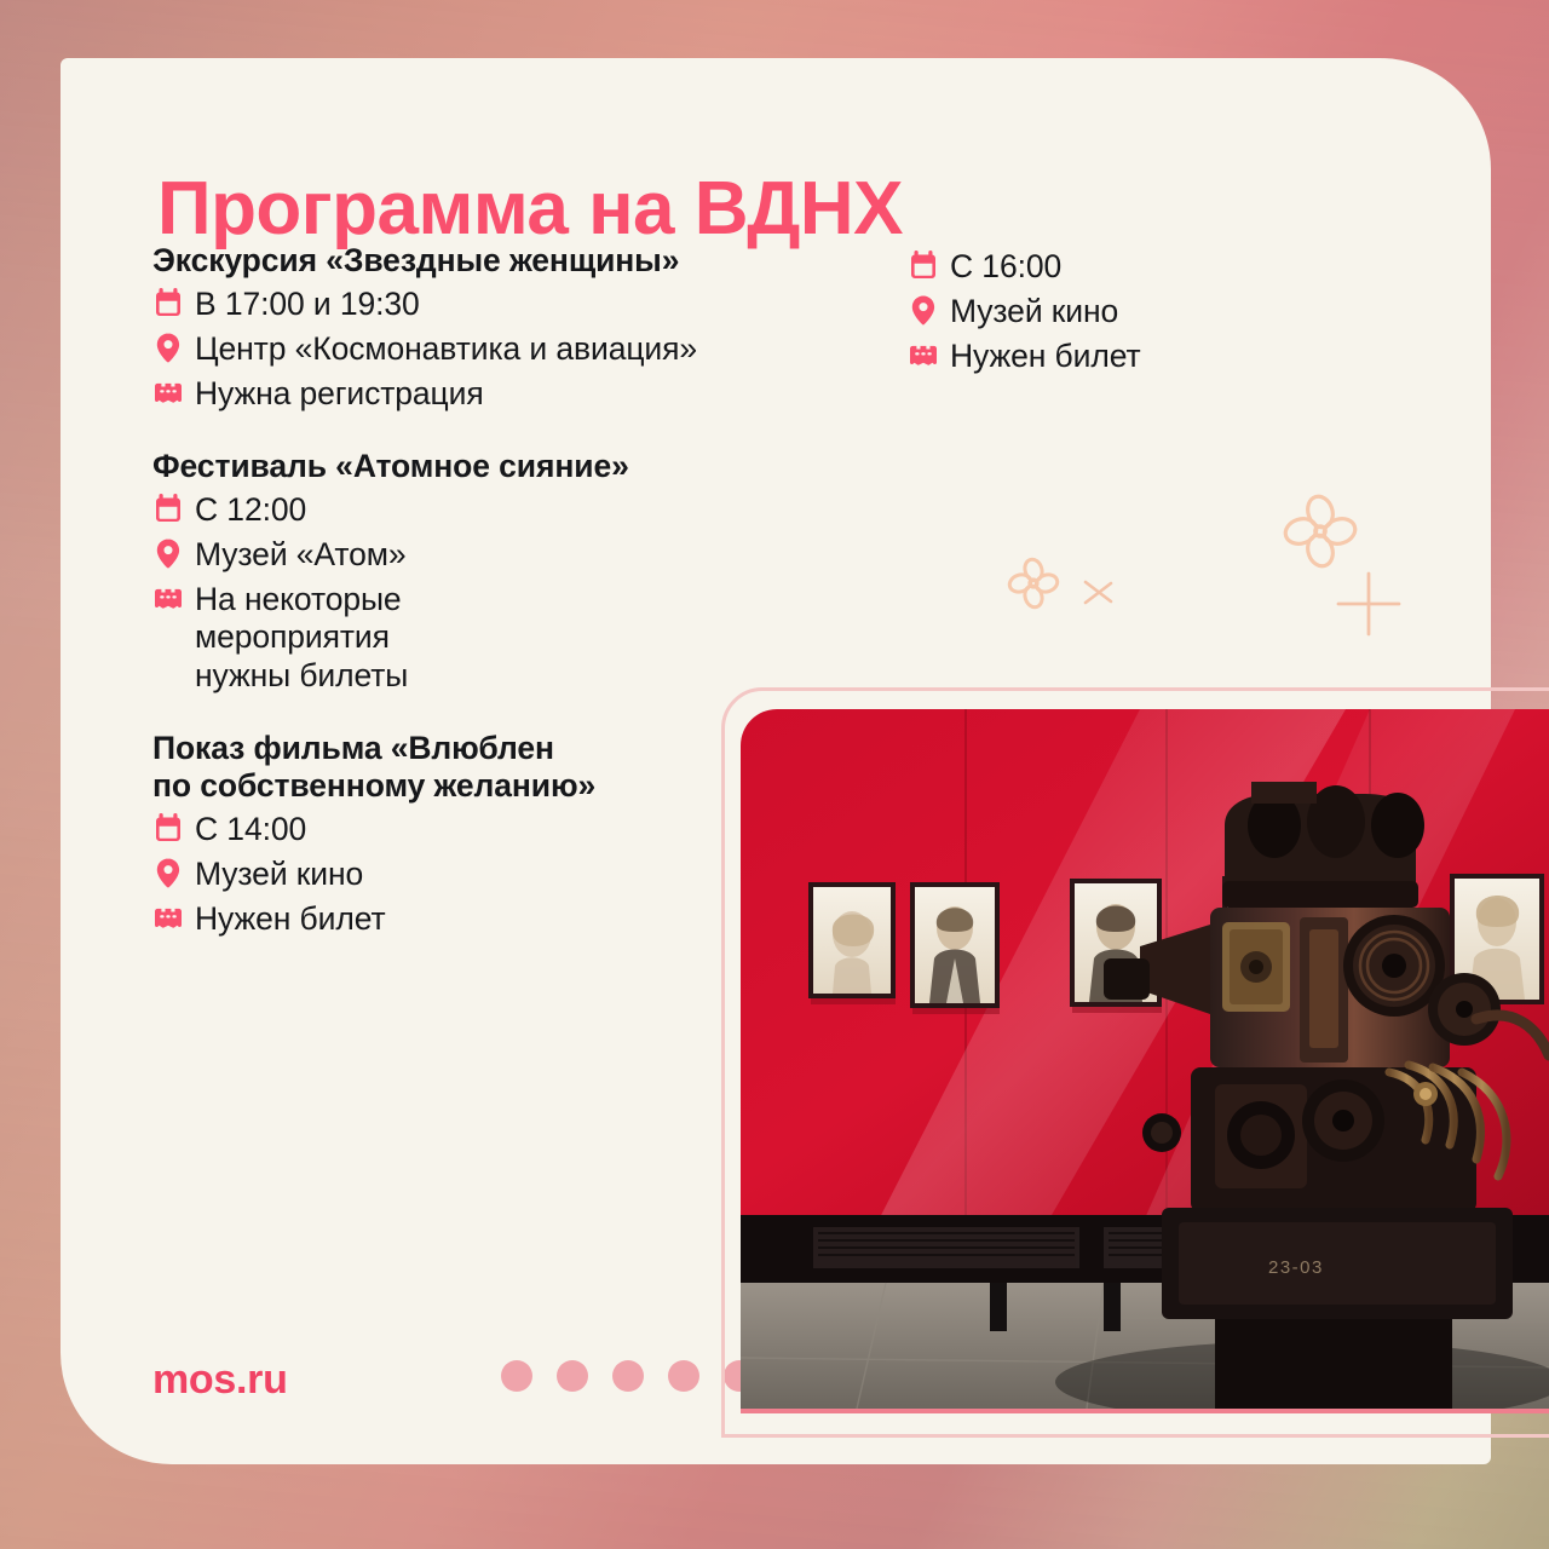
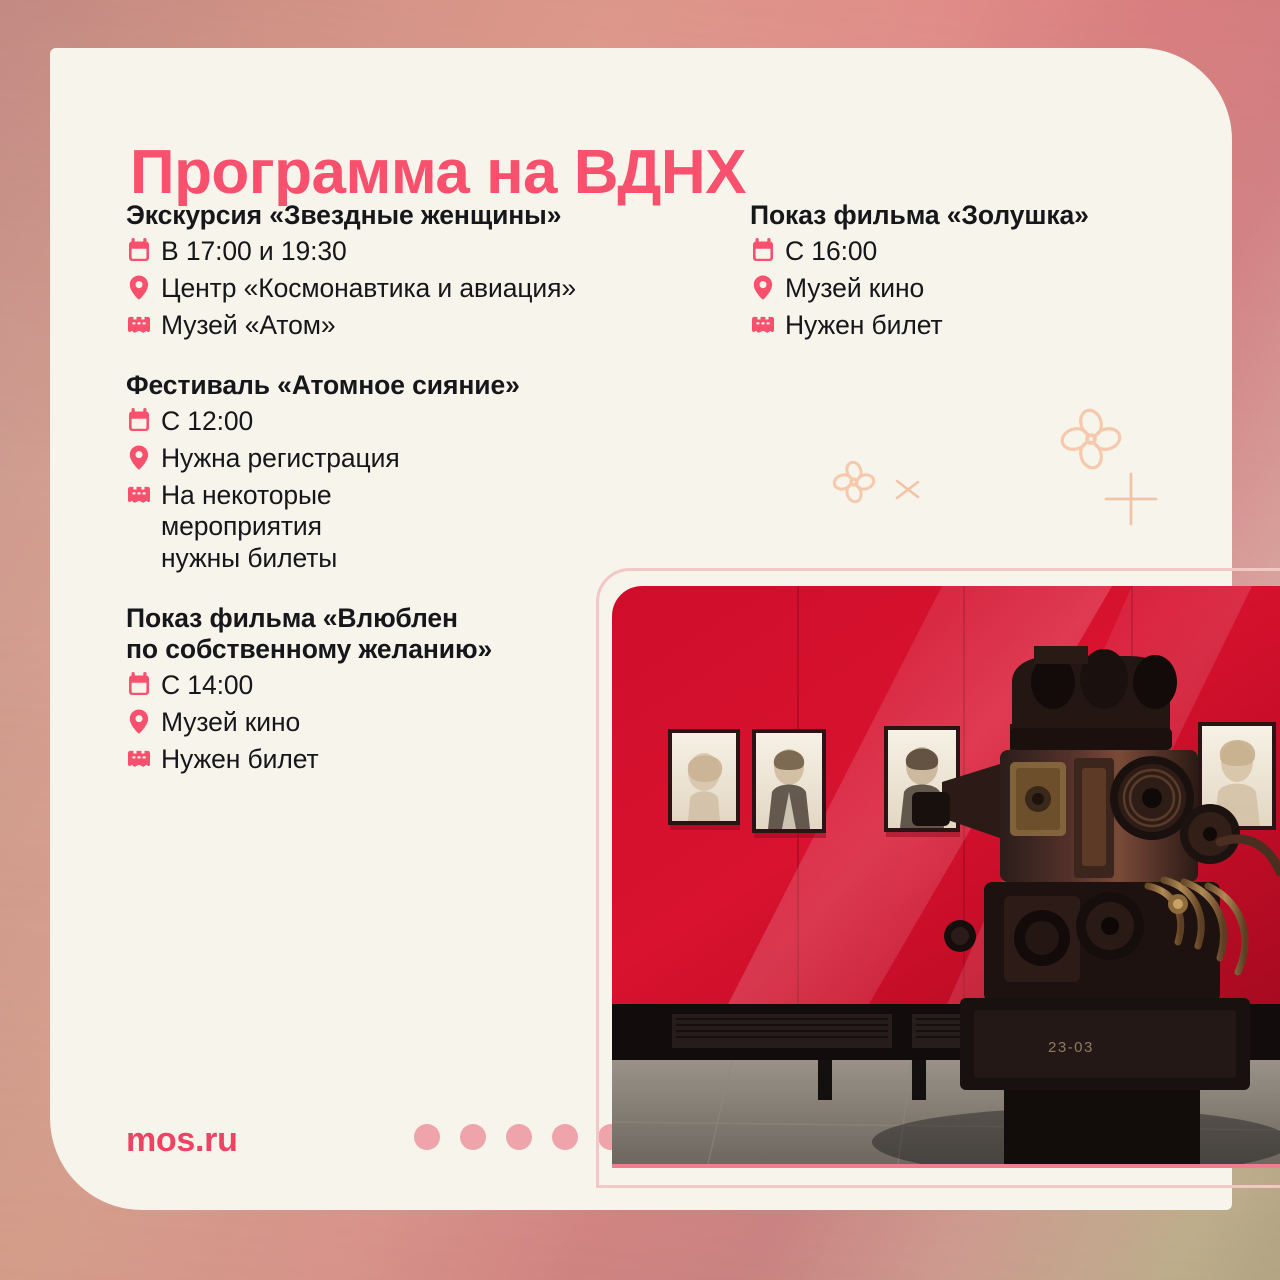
  Программа на ВДНХ
  Экскурсия «Звездные женщины»
  В 17:00 и 19:30
  Центр «Космонавтика и авиация»
- Нужна регистрация
+ Музей «Атом»
  Фестиваль «Атомное сияние»
  С 12:00
- Музей «Атом»
+ Нужна регистрация
  На некоторые
  мероприятия
  нужны билеты
  Показ фильма «Влюблен
  по собственному желанию»
  С 14:00
  Музей кино
  Нужен билет
+ Показ фильма «Золушка»
  С 16:00
  Музей кино
  Нужен билет
  mos.ru
  23-03
